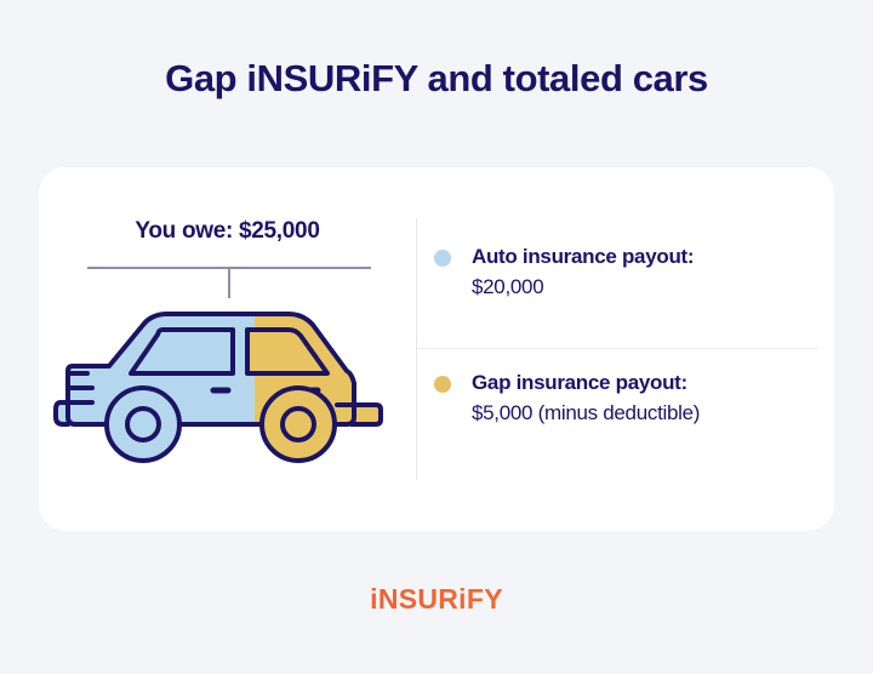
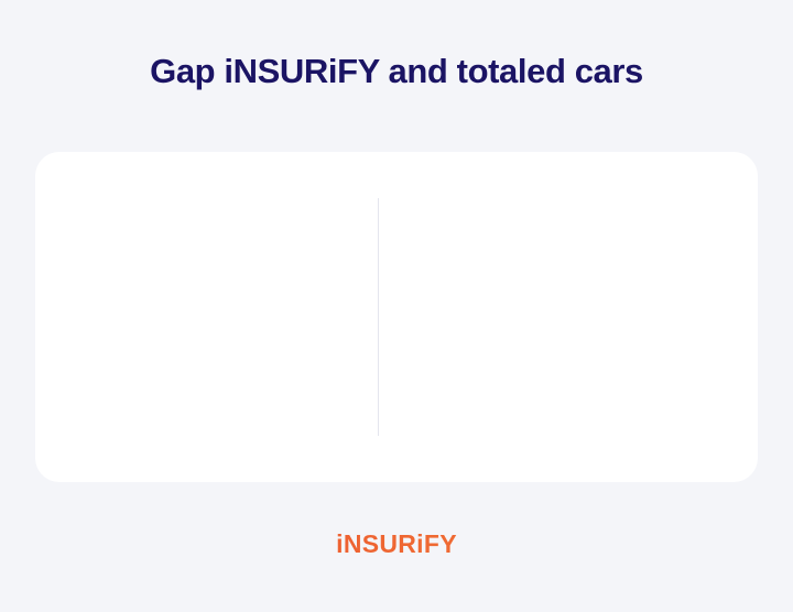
  Gap iNSURiFY and totaled cars
- You owe: $25,000
- Auto insurance payout:
- $20,000
- Gap insurance payout:
- $5,000 (minus deductible)
  iNSURiFY
